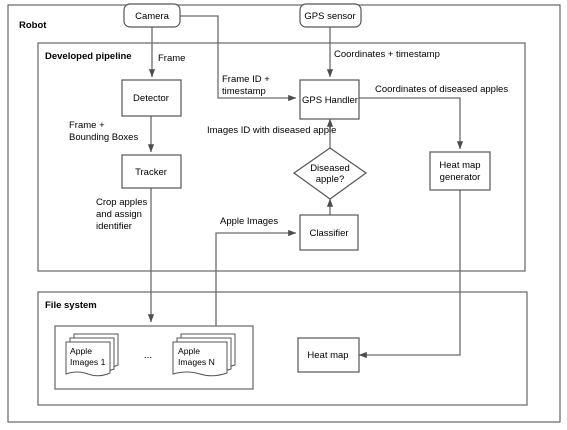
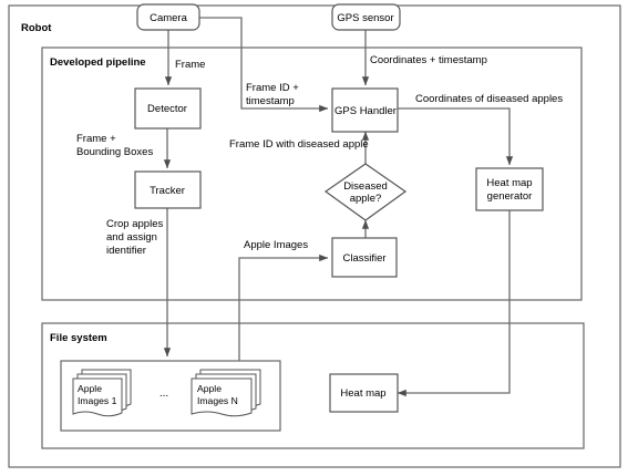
  Robot
  Developed pipeline
  File system
  Camera
  GPS sensor
  Detector
  Tracker
  GPS Handler
  Diseased
  apple?
  Classifier
  Heat map
  generator
  Heat map
  Apple
  Images 1
  ...
  Apple
  Images N
  Frame
  Frame ID +
  timestamp
  Coordinates + timestamp
  Frame +
  Bounding Boxes
  Crop apples
  and assign
  identifier
  Apple Images
- Images ID with diseased apple
+ Frame ID with diseased apple
  Coordinates of diseased apples
